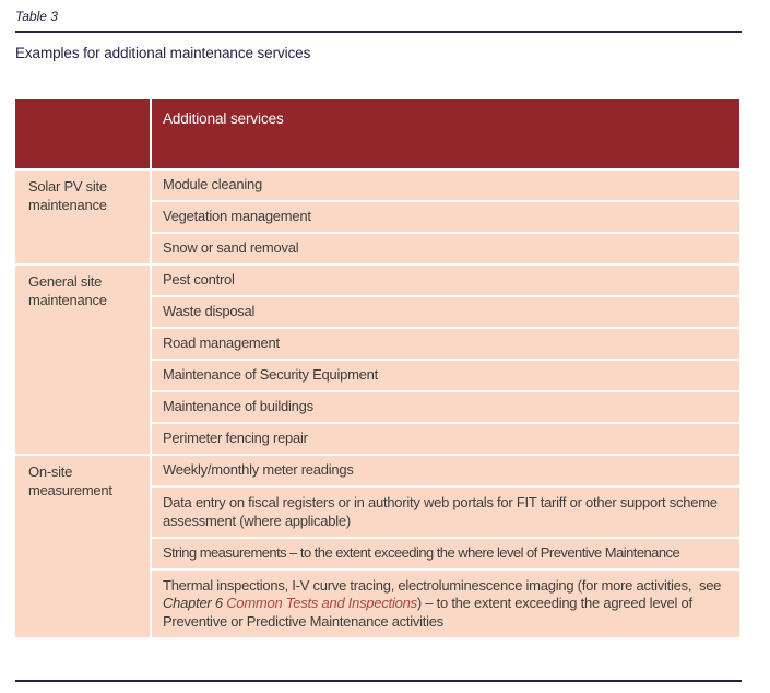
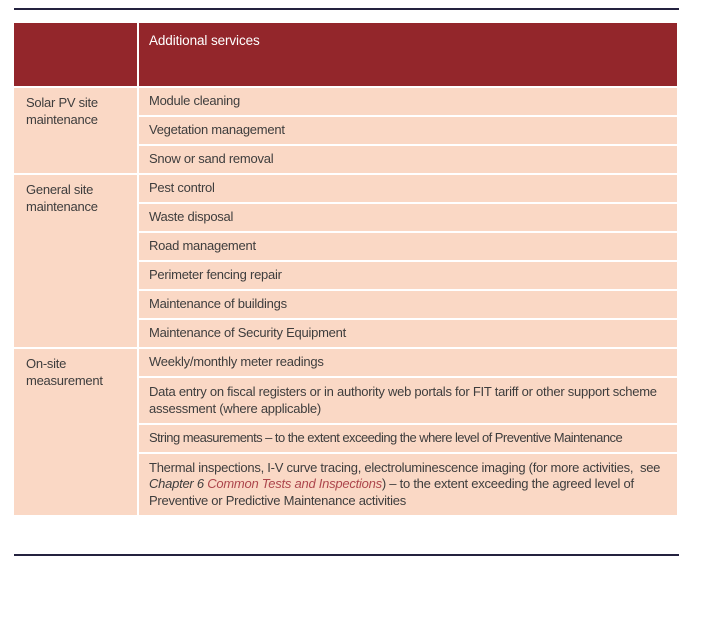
- Table 3
- Examples for additional maintenance services
  	Additional services
  Solar PV site maintenance	Module cleaning
  Vegetation management
  Snow or sand removal
  General site maintenance	Pest control
  Waste disposal
  Road management
- Maintenance of Security Equipment
+ Perimeter fencing repair
  Maintenance of buildings
- Perimeter fencing repair
+ Maintenance of Security Equipment
  On-site measurement	Weekly/monthly meter readings
  Data entry on fiscal registers or in authority web portals for FIT tariff or other support scheme assessment (where applicable)
  String measurements – to the extent exceeding the where level of Preventive Maintenance
  Thermal inspections, I-V curve tracing, electroluminescence imaging (for more activities, see Chapter 6 Common Tests and Inspections) – to the extent exceeding the agreed level of Preventive or Predictive Maintenance activities
